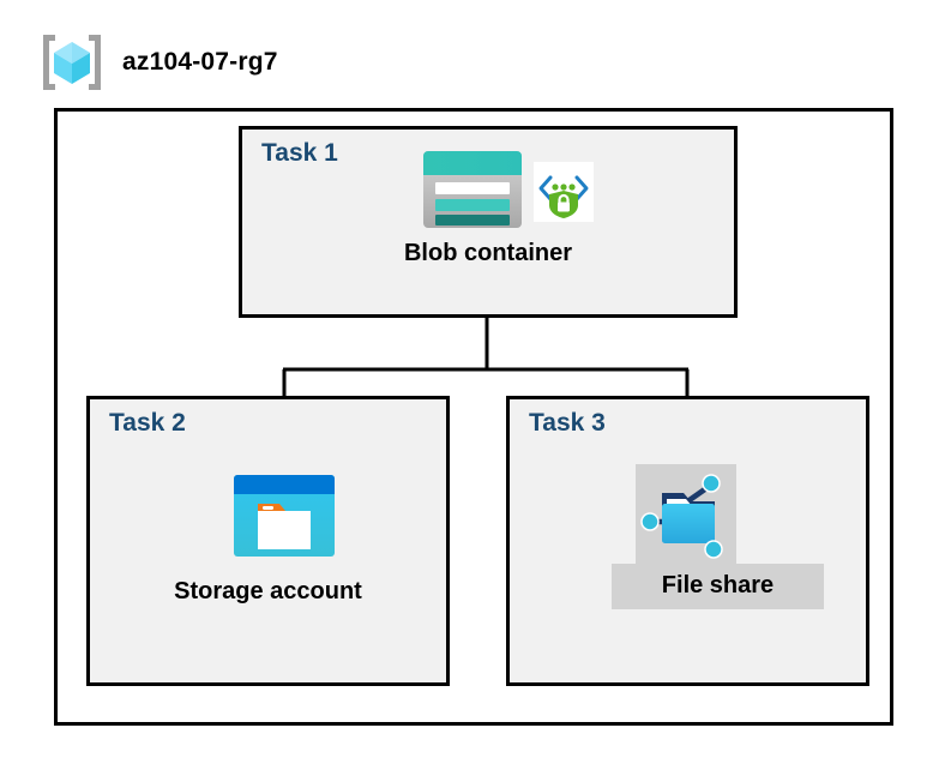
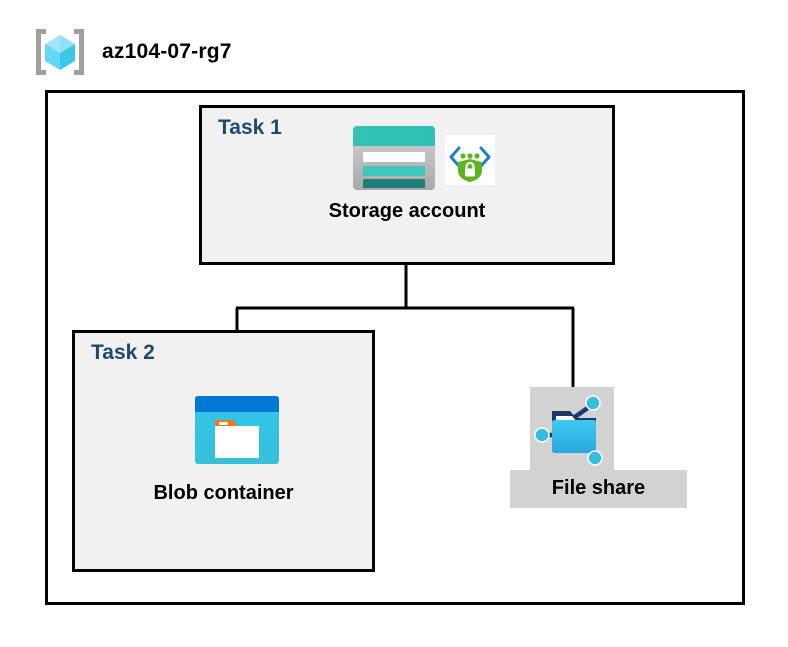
  az104-07-rg7
  Task 1
- Blob container
+ Storage account
  Task 2
- Storage account
+ Blob container
- Task 3
  File share
